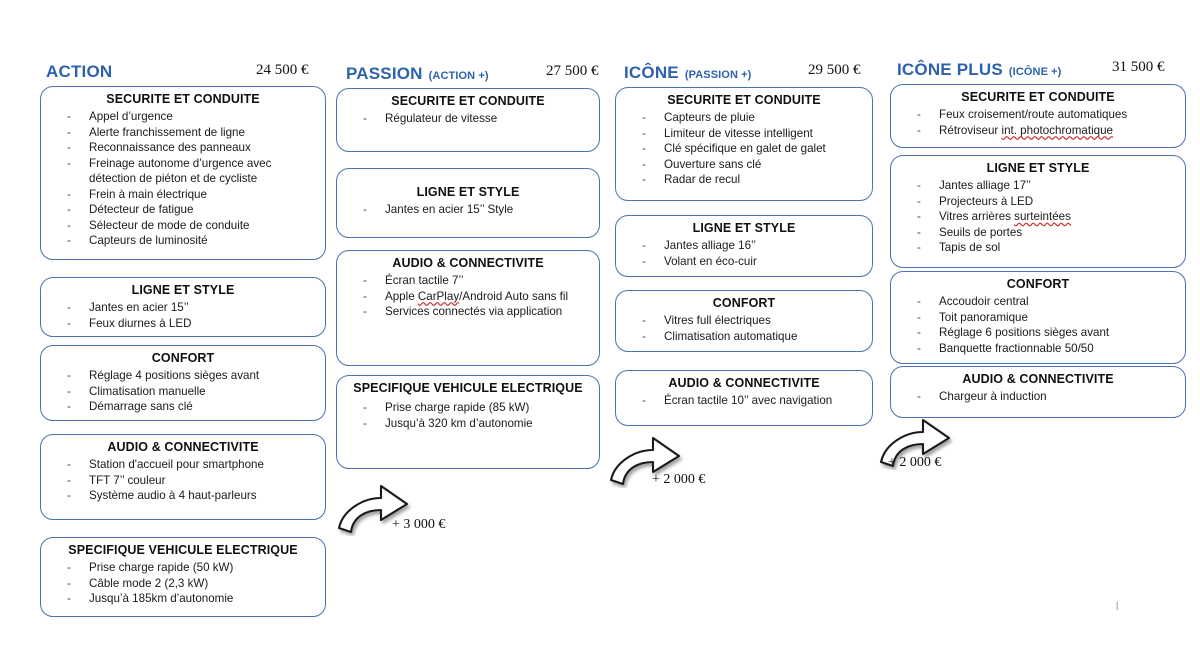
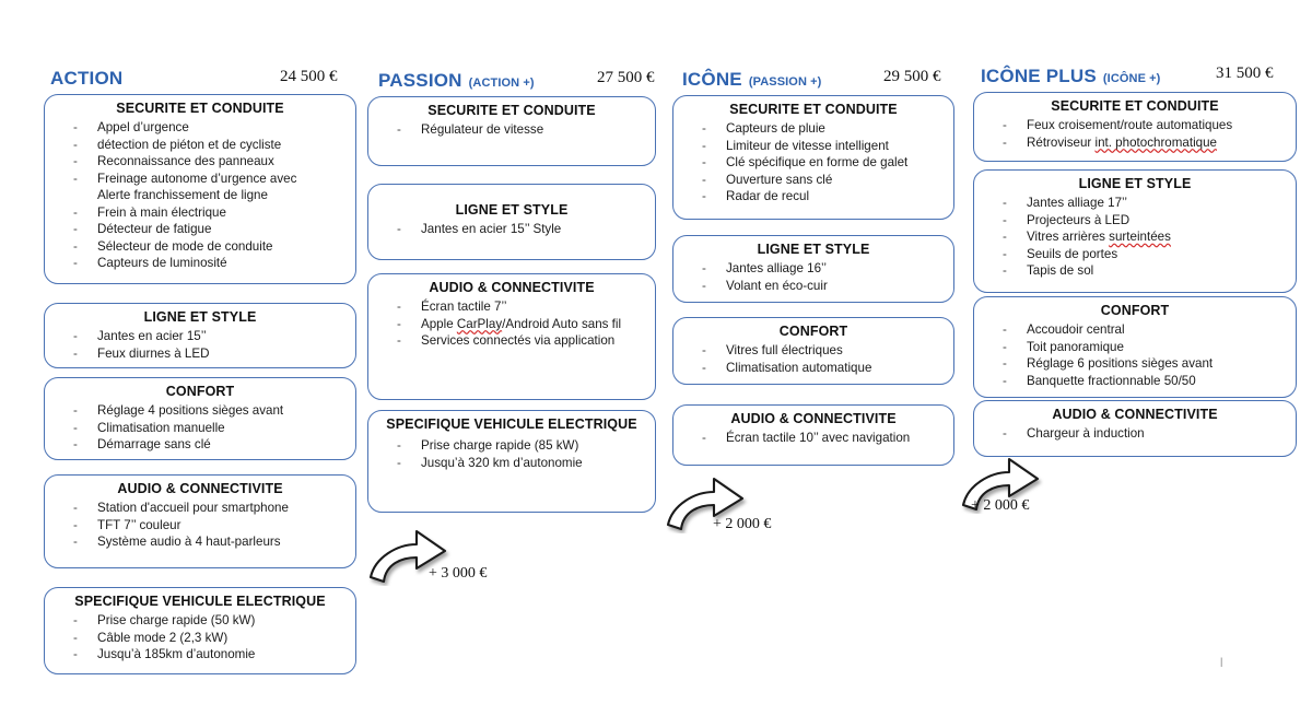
  ACTION
  24 500 €
  PASSION
  (ACTION +)
  27 500 €
  ICÔNE
  (PASSION +)
  29 500 €
  ICÔNE PLUS
  (ICÔNE +)
  31 500 €
  SECURITE ET CONDUITE
  -
  Appel d’urgence
  -
- Alerte franchissement de ligne
+ détection de piéton et de cycliste
  -
  Reconnaissance des panneaux
  -
  Freinage autonome d’urgence avec
- détection de piéton et de cycliste
+ Alerte franchissement de ligne
  -
  Frein à main électrique
  -
  Détecteur de fatigue
  -
  Sélecteur de mode de conduite
  -
  Capteurs de luminosité
  LIGNE ET STYLE
  -
  Jantes en acier 15’’
  -
  Feux diurnes à LED
  CONFORT
  -
  Réglage 4 positions sièges avant
  -
  Climatisation manuelle
  -
  Démarrage sans clé
  AUDIO & CONNECTIVITE
  -
  Station d'accueil pour smartphone
  -
  TFT 7’’ couleur
  -
  Système audio à 4 haut-parleurs
  SPECIFIQUE VEHICULE ELECTRIQUE
  -
  Prise charge rapide (50 kW)
  -
  Câble mode 2 (2,3 kW)
  -
  Jusqu’à 185km d’autonomie
  SECURITE ET CONDUITE
  -
  Régulateur de vitesse
  LIGNE ET STYLE
  -
  Jantes en acier 15’’ Style
  AUDIO & CONNECTIVITE
  -
  Écran tactile 7’’
  -
  Apple CarPlay/Android Auto sans fil
  -
  Services connectés via application
  SPECIFIQUE VEHICULE ELECTRIQUE
  -
  Prise charge rapide (85 kW)
  -
  Jusqu’à 320 km d’autonomie
  SECURITE ET CONDUITE
  -
  Capteurs de pluie
  -
  Limiteur de vitesse intelligent
  -
- Clé spécifique en galet de galet
+ Clé spécifique en forme de galet
  -
  Ouverture sans clé
  -
  Radar de recul
  LIGNE ET STYLE
  -
  Jantes alliage 16’’
  -
  Volant en éco-cuir
  CONFORT
  -
  Vitres full électriques
  -
  Climatisation automatique
  AUDIO & CONNECTIVITE
  -
  Écran tactile 10’’ avec navigation
  SECURITE ET CONDUITE
  -
  Feux croisement/route automatiques
  -
  Rétroviseur int. photochromatique
  LIGNE ET STYLE
  -
  Jantes alliage 17’’
  -
  Projecteurs à LED
  -
  Vitres arrières surteintées
  -
  Seuils de portes
  -
  Tapis de sol
  CONFORT
  -
  Accoudoir central
  -
  Toit panoramique
  -
  Réglage 6 positions sièges avant
  -
  Banquette fractionnable 50/50
  AUDIO & CONNECTIVITE
  -
  Chargeur à induction
  + 3 000 €
  + 2 000 €
  + 2 000 €
  |
